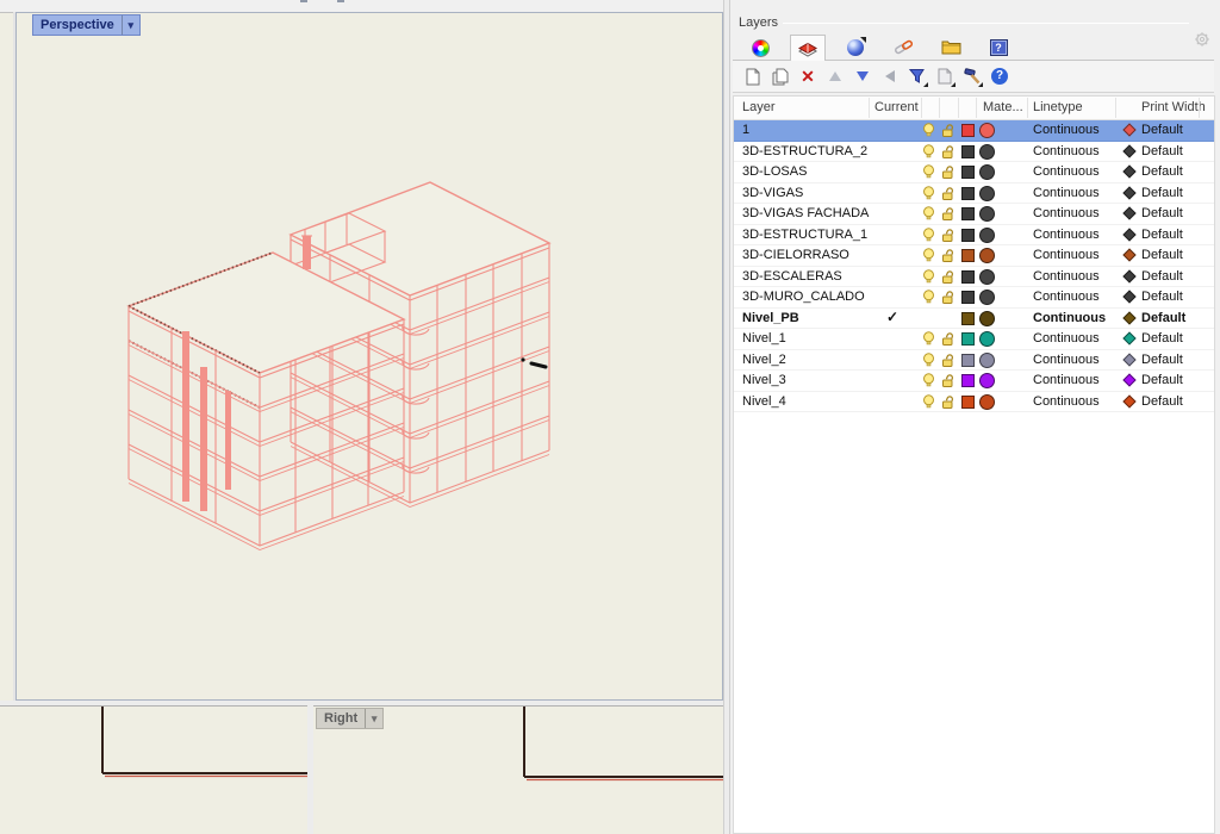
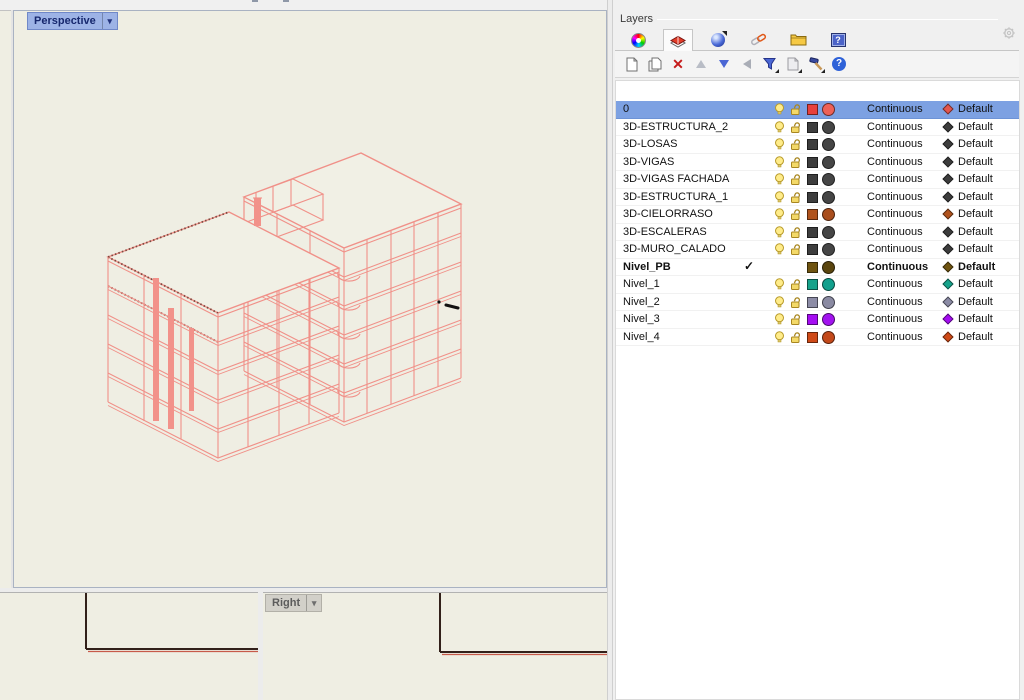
  Perspective
  ▾
  Right
  ▾
  Layers
  ?
  ✕
  ?
- Layer
- Current
- Mate...
- Linetype
- Print Width
- 1
+ 0
  Continuous
  Default
  3D-ESTRUCTURA_2
  Continuous
  Default
  3D-LOSAS
  Continuous
  Default
  3D-VIGAS
  Continuous
  Default
  3D-VIGAS FACHADA
  Continuous
  Default
  3D-ESTRUCTURA_1
  Continuous
  Default
  3D-CIELORRASO
  Continuous
  Default
  3D-ESCALERAS
  Continuous
  Default
  3D-MURO_CALADO
  Continuous
  Default
  Nivel_PB
  ✓
  Continuous
  Default
  Nivel_1
  Continuous
  Default
  Nivel_2
  Continuous
  Default
  Nivel_3
  Continuous
  Default
  Nivel_4
  Continuous
  Default
